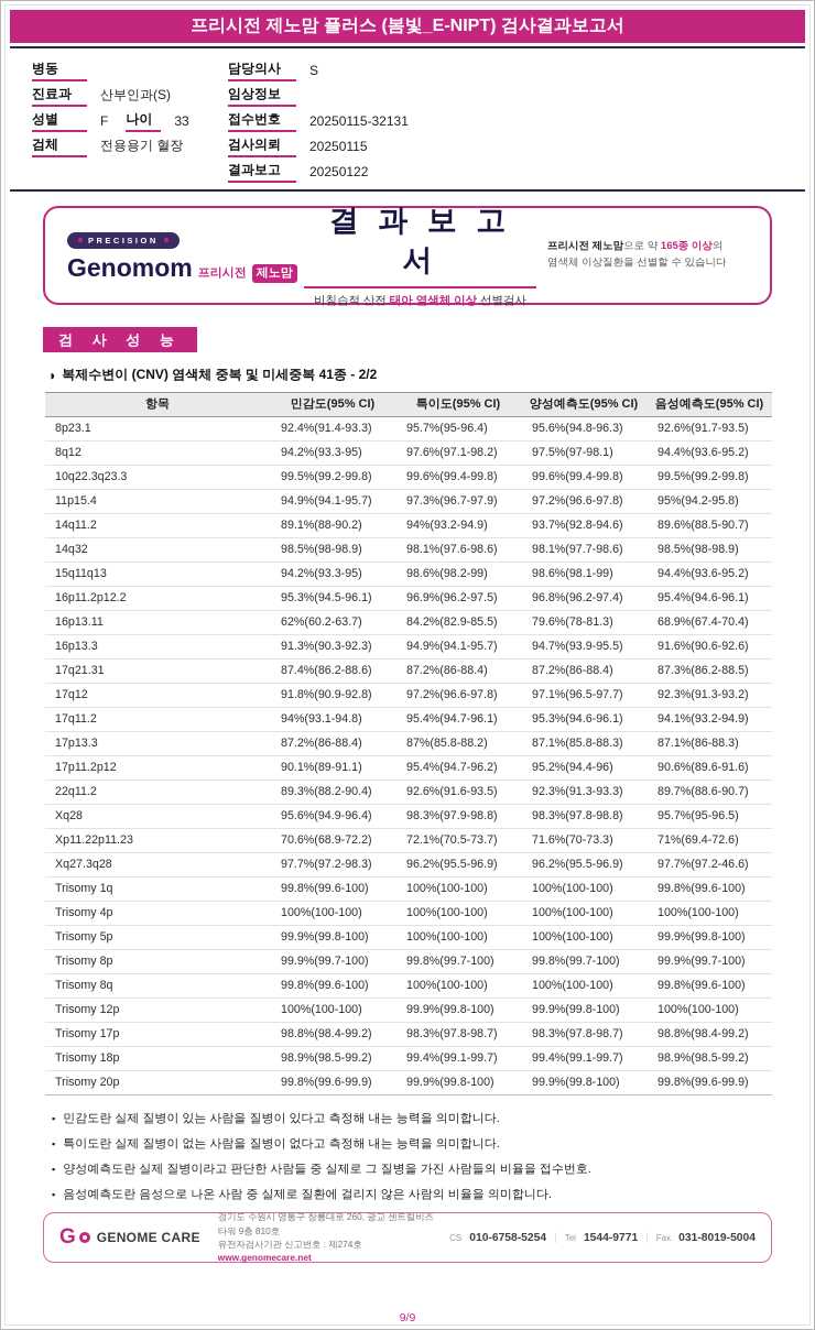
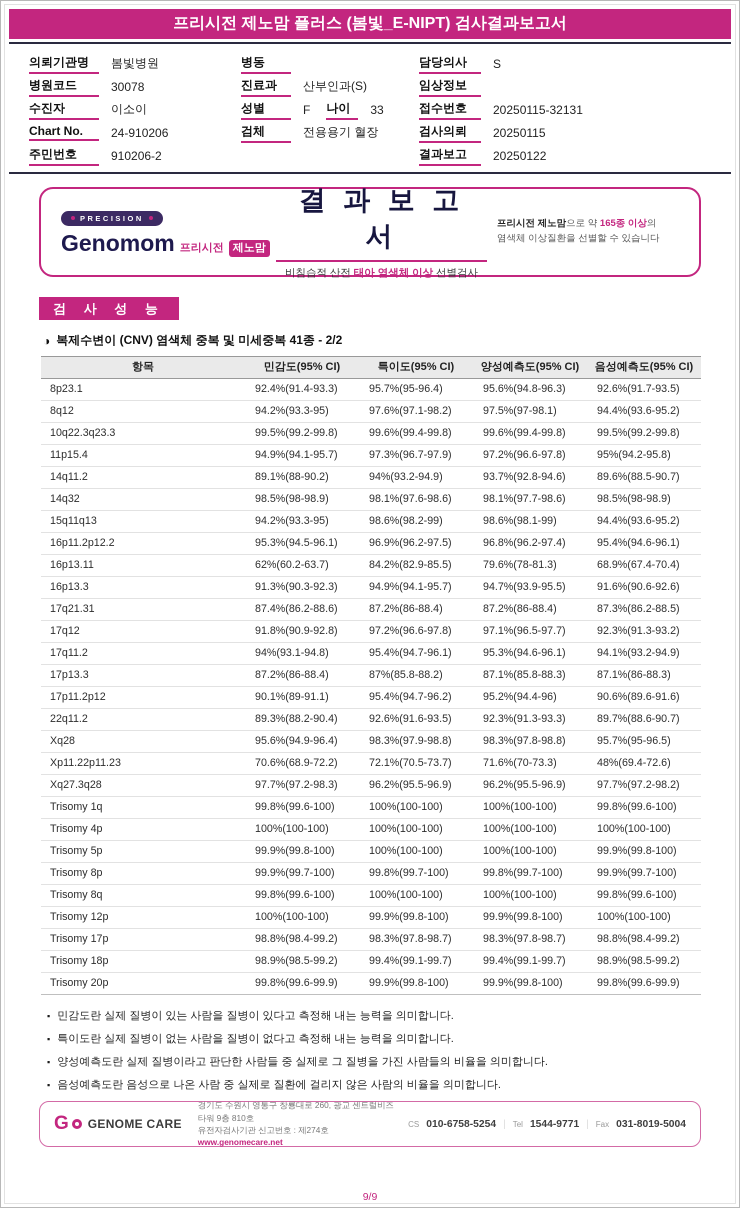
  프리시전 제노맘 플러스 (봄빛_E-NIPT) 검사결과보고서
+ 의뢰기관명
+ 봄빛병원
+ 병원코드
+ 30078
+ 수진자
+ 이소이
+ Chart No.
+ 24-910206
+ 주민번호
+ 910206-2
  병동
  진료과
  산부인과(S)
  성별
  F
  나이
  33
  검체
  전용용기 혈장
  담당의사
  S
  임상정보
  접수번호
  20250115-32131
  검사의뢰
  20250115
  결과보고
  20250122
  PRECISION
  Genomom
  프리시전
  제노맘
  결 과 보 고 서
  비침습적 산전 태아 염색체 이상 선별검사
  프리시전 제노맘으로 약 165종 이상의
  염색체 이상질환을 선별할 수 있습니다
  검 사 성 능
  ◑
  복제수변이 (CNV) 염색체 중복 및 미세중복 41종 - 2/2
  항목	민감도(95% CI)	특이도(95% CI)	양성예측도(95% CI)	음성예측도(95% CI)
  8p23.1	92.4%(91.4-93.3)	95.7%(95-96.4)	95.6%(94.8-96.3)	92.6%(91.7-93.5)
  8q12	94.2%(93.3-95)	97.6%(97.1-98.2)	97.5%(97-98.1)	94.4%(93.6-95.2)
  10q22.3q23.3	99.5%(99.2-99.8)	99.6%(99.4-99.8)	99.6%(99.4-99.8)	99.5%(99.2-99.8)
  11p15.4	94.9%(94.1-95.7)	97.3%(96.7-97.9)	97.2%(96.6-97.8)	95%(94.2-95.8)
  14q11.2	89.1%(88-90.2)	94%(93.2-94.9)	93.7%(92.8-94.6)	89.6%(88.5-90.7)
  14q32	98.5%(98-98.9)	98.1%(97.6-98.6)	98.1%(97.7-98.6)	98.5%(98-98.9)
  15q11q13	94.2%(93.3-95)	98.6%(98.2-99)	98.6%(98.1-99)	94.4%(93.6-95.2)
  16p11.2p12.2	95.3%(94.5-96.1)	96.9%(96.2-97.5)	96.8%(96.2-97.4)	95.4%(94.6-96.1)
  16p13.11	62%(60.2-63.7)	84.2%(82.9-85.5)	79.6%(78-81.3)	68.9%(67.4-70.4)
  16p13.3	91.3%(90.3-92.3)	94.9%(94.1-95.7)	94.7%(93.9-95.5)	91.6%(90.6-92.6)
  17q21.31	87.4%(86.2-88.6)	87.2%(86-88.4)	87.2%(86-88.4)	87.3%(86.2-88.5)
  17q12	91.8%(90.9-92.8)	97.2%(96.6-97.8)	97.1%(96.5-97.7)	92.3%(91.3-93.2)
  17q11.2	94%(93.1-94.8)	95.4%(94.7-96.1)	95.3%(94.6-96.1)	94.1%(93.2-94.9)
  17p13.3	87.2%(86-88.4)	87%(85.8-88.2)	87.1%(85.8-88.3)	87.1%(86-88.3)
  17p11.2p12	90.1%(89-91.1)	95.4%(94.7-96.2)	95.2%(94.4-96)	90.6%(89.6-91.6)
  22q11.2	89.3%(88.2-90.4)	92.6%(91.6-93.5)	92.3%(91.3-93.3)	89.7%(88.6-90.7)
  Xq28	95.6%(94.9-96.4)	98.3%(97.9-98.8)	98.3%(97.8-98.8)	95.7%(95-96.5)
- Xp11.22p11.23	70.6%(68.9-72.2)	72.1%(70.5-73.7)	71.6%(70-73.3)	71%(69.4-72.6)
+ Xp11.22p11.23	70.6%(68.9-72.2)	72.1%(70.5-73.7)	71.6%(70-73.3)	48%(69.4-72.6)
- Xq27.3q28	97.7%(97.2-98.3)	96.2%(95.5-96.9)	96.2%(95.5-96.9)	97.7%(97.2-46.6)
+ Xq27.3q28	97.7%(97.2-98.3)	96.2%(95.5-96.9)	96.2%(95.5-96.9)	97.7%(97.2-98.2)
  Trisomy 1q	99.8%(99.6-100)	100%(100-100)	100%(100-100)	99.8%(99.6-100)
  Trisomy 4p	100%(100-100)	100%(100-100)	100%(100-100)	100%(100-100)
  Trisomy 5p	99.9%(99.8-100)	100%(100-100)	100%(100-100)	99.9%(99.8-100)
  Trisomy 8p	99.9%(99.7-100)	99.8%(99.7-100)	99.8%(99.7-100)	99.9%(99.7-100)
  Trisomy 8q	99.8%(99.6-100)	100%(100-100)	100%(100-100)	99.8%(99.6-100)
  Trisomy 12p	100%(100-100)	99.9%(99.8-100)	99.9%(99.8-100)	100%(100-100)
  Trisomy 17p	98.8%(98.4-99.2)	98.3%(97.8-98.7)	98.3%(97.8-98.7)	98.8%(98.4-99.2)
  Trisomy 18p	98.9%(98.5-99.2)	99.4%(99.1-99.7)	99.4%(99.1-99.7)	98.9%(98.5-99.2)
  Trisomy 20p	99.8%(99.6-99.9)	99.9%(99.8-100)	99.9%(99.8-100)	99.8%(99.6-99.9)
  ▪
  민감도란 실제 질병이 있는 사람을 질병이 있다고 측정해 내는 능력을 의미합니다.
  ▪
  특이도란 실제 질병이 없는 사람을 질병이 없다고 측정해 내는 능력을 의미합니다.
  ▪
- 양성예측도란 실제 질병이라고 판단한 사람들 중 실제로 그 질병을 가진 사람들의 비율을 접수번호.
+ 양성예측도란 실제 질병이라고 판단한 사람들 중 실제로 그 질병을 가진 사람들의 비율을 의미합니다.
  ▪
  음성예측도란 음성으로 나온 사람 중 실제로 질환에 걸리지 않은 사람의 비율을 의미합니다.
  G
  GENOME CARE
  경기도 수원시 영통구 창룡대로 260, 광교 센트럴비즈타워 9층 810호
  유전자검사기관 신고번호 : 제274호
  www.genomecare.net
  CS
  010-6758-5254
  |
  Tel
  1544-9771
  |
  Fax
  031-8019-5004
  9/9
